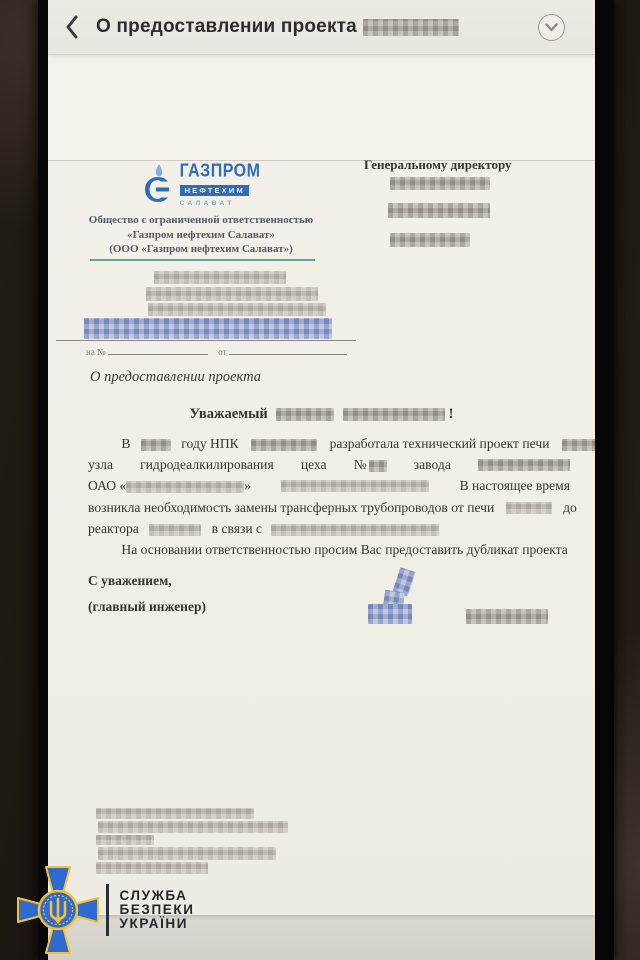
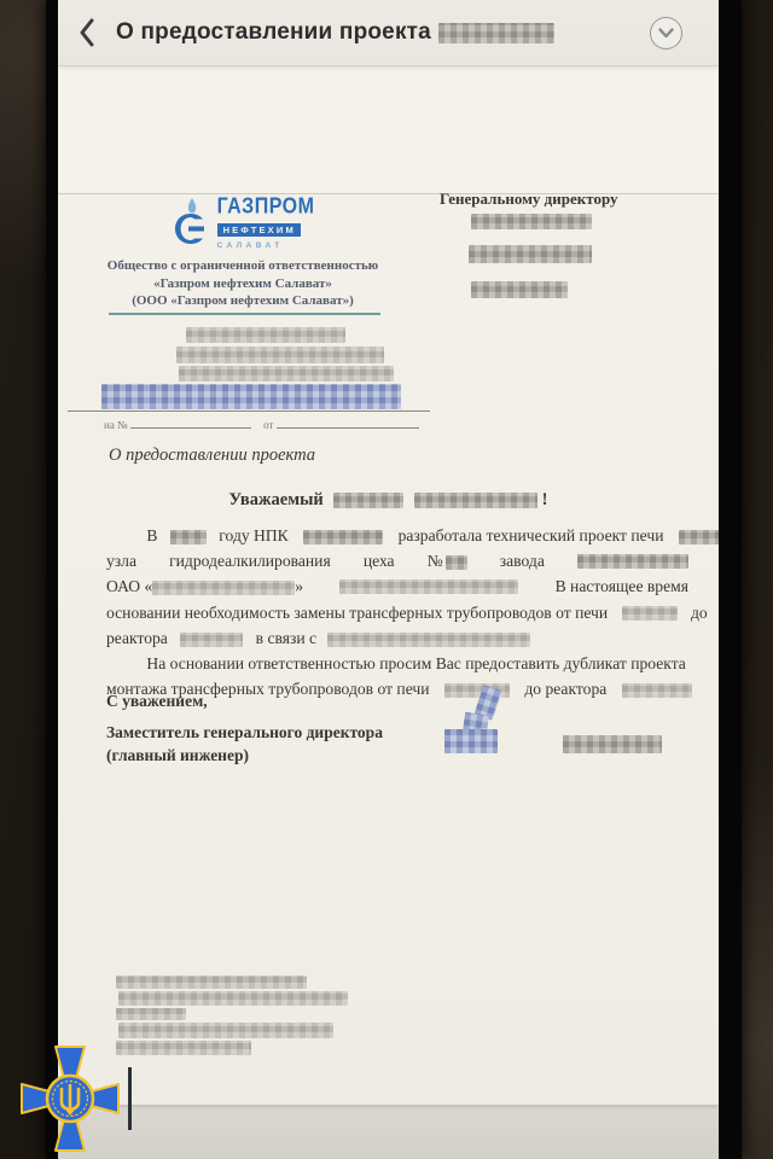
  О предоставлении проекта
  ГАЗПРОМ
  НЕФТЕХИМ
  Общество с ограниченной ответственностью
  «Газпром нефтехим Салават»
  (ООО «Газпром нефтехим Салават»)
  на № от
  Генеральному директору
  О предоставлении проекта
  Уважаемый !
  В году НПК разработала технический проект печи
  узла
  гидродеалкилирования
  цеха
  №
  завода
  ОАО « »
  В настоящее время
- возникла необходимость замены трансферных трубопроводов от печи до
+ основании необходимость замены трансферных трубопроводов от печи до
  реактора в связи с
  На основании ответственностью просим Вас предоставить дубликат проекта
+ монтажа трансферных трубопроводов от печи до реактора
  С уважением,
+ Заместитель генерального директора
  (главный инженер)
- СЛУЖБА
- БЕЗПЕКИ
- УКРАЇНИ
